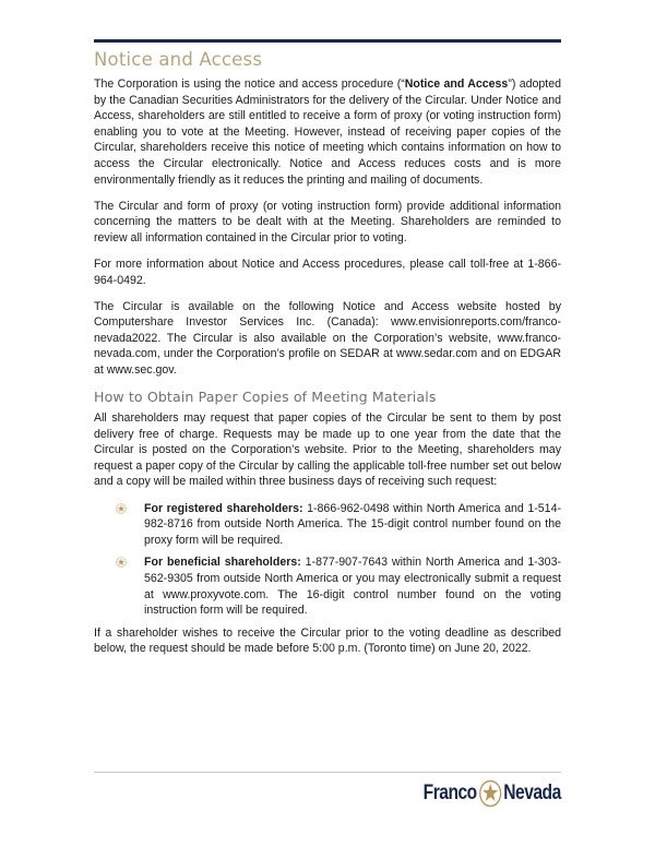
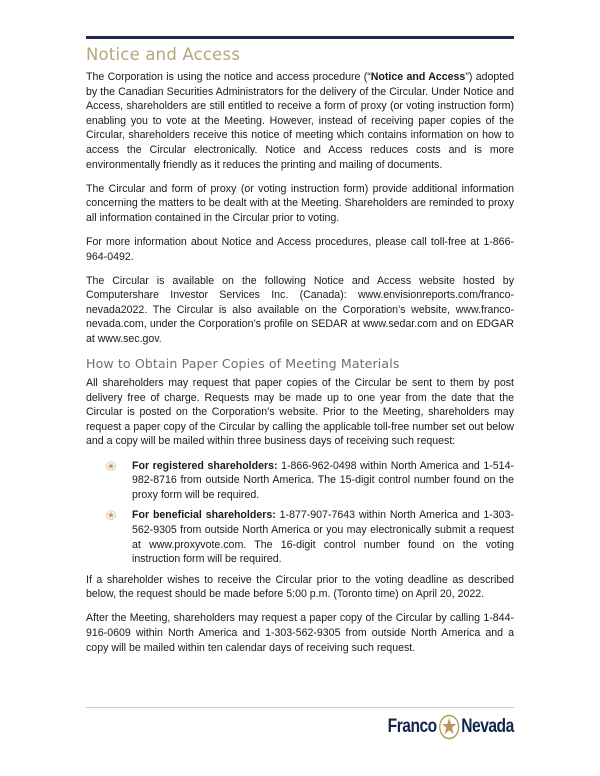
  Notice and Access
  The Corporation is using the notice and access procedure (“Notice and Access”) adopted by the Canadian Securities Administrators for the delivery of the Circular. Under Notice and Access, shareholders are still entitled to receive a form of proxy (or voting instruction form) enabling you to vote at the Meeting. However, instead of receiving paper copies of the Circular, shareholders receive this notice of meeting which contains information on how to access the Circular electronically. Notice and Access reduces costs and is more environmentally friendly as it reduces the printing and mailing of documents.
- The Circular and form of proxy (or voting instruction form) provide additional information concerning the matters to be dealt with at the Meeting. Shareholders are reminded to review all information contained in the Circular prior to voting.
+ The Circular and form of proxy (or voting instruction form) provide additional information concerning the matters to be dealt with at the Meeting. Shareholders are reminded to proxy all information contained in the Circular prior to voting.
  For more information about Notice and Access procedures, please call toll-free at 1-866-964-0492.
  The Circular is available on the following Notice and Access website hosted by Computershare Investor Services Inc. (Canada): www.envisionreports.com/franco-nevada2022. The Circular is also available on the Corporation’s website, www.franco-nevada.com, under the Corporation’s profile on SEDAR at www.sedar.com and on EDGAR at www.sec.gov.
  How to Obtain Paper Copies of Meeting Materials
  All shareholders may request that paper copies of the Circular be sent to them by post delivery free of charge. Requests may be made up to one year from the date that the Circular is posted on the Corporation’s website. Prior to the Meeting, shareholders may request a paper copy of the Circular by calling the applicable toll-free number set out below and a copy will be mailed within three business days of receiving such request:
  For registered shareholders: 1-866-962-0498 within North America and 1-514-982-8716 from outside North America. The 15-digit control number found on the proxy form will be required.
  For beneficial shareholders: 1-877-907-7643 within North America and 1-303-562-9305 from outside North America or you may electronically submit a request at www.proxyvote.com. The 16-digit control number found on the voting instruction form will be required.
- If a shareholder wishes to receive the Circular prior to the voting deadline as described below, the request should be made before 5:00 p.m. (Toronto time) on June 20, 2022.
+ If a shareholder wishes to receive the Circular prior to the voting deadline as described below, the request should be made before 5:00 p.m. (Toronto time) on April 20, 2022.
+ After the Meeting, shareholders may request a paper copy of the Circular by calling 1-844-916-0609 within North America and 1-303-562-9305 from outside North America and a copy will be mailed within ten calendar days of receiving such request.
  Franco
  Nevada
